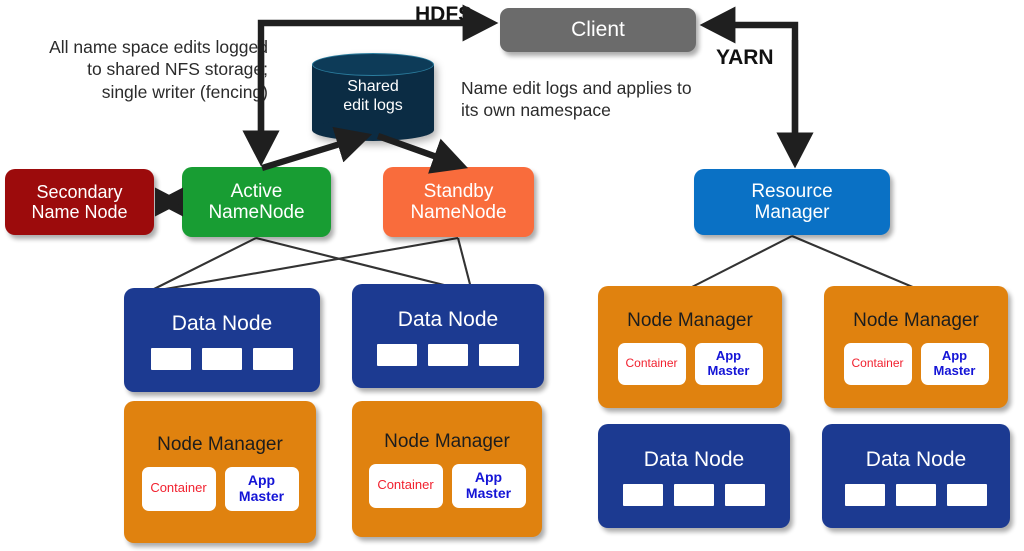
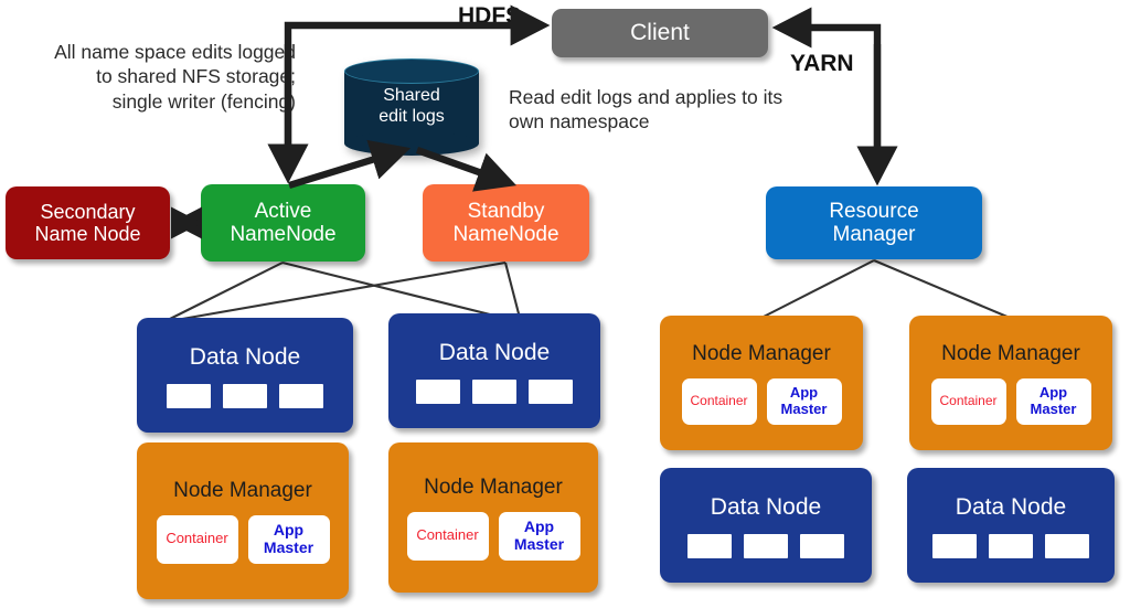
  HDFS
  YARN
  All name space edits logge to shared NFS storag; single writer (fencing)
- Name edit logs and applies to its own namespace
+ Read edit logs and applies to its own namespace
  Client
  Shared
  edit logs
  Secondary
  Name Node
  Active
  NameNode
  Standby
  NameNode
  Resource
  Manager
  Data Node
  Data Node
  Node Manager
  Container
  App
  Master
  Node Manager
  Container
  App
  Master
  Node Manager
  Container
  App
  Master
  Node Manager
  Container
  App
  Master
  Data Node
  Data Node
